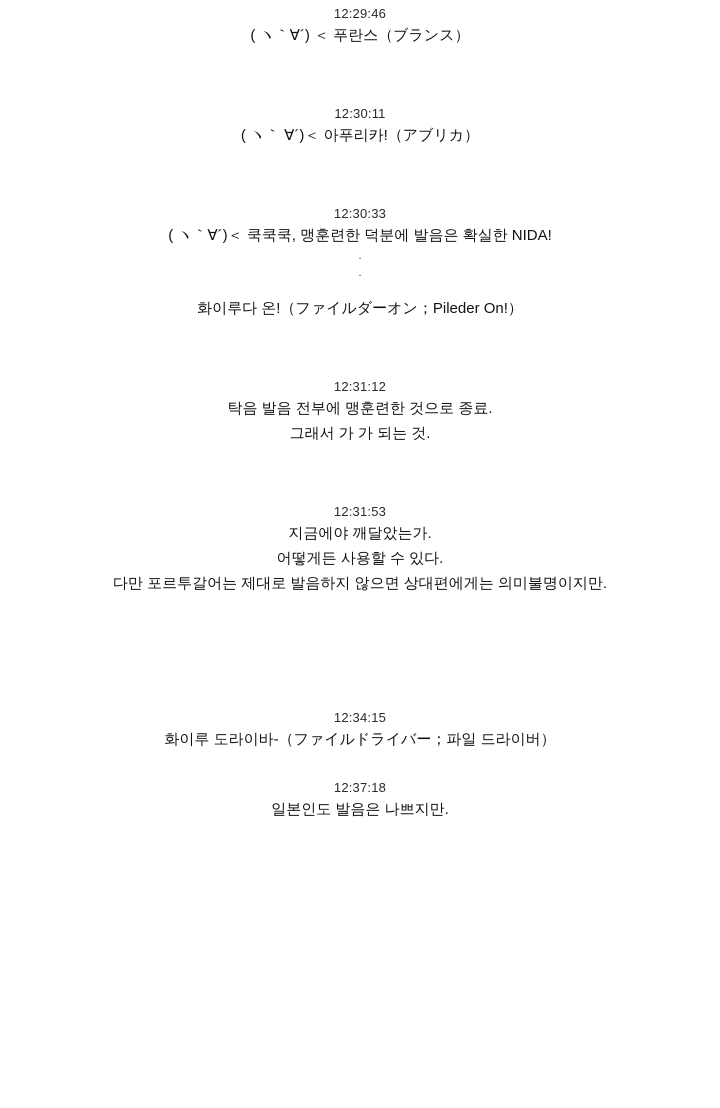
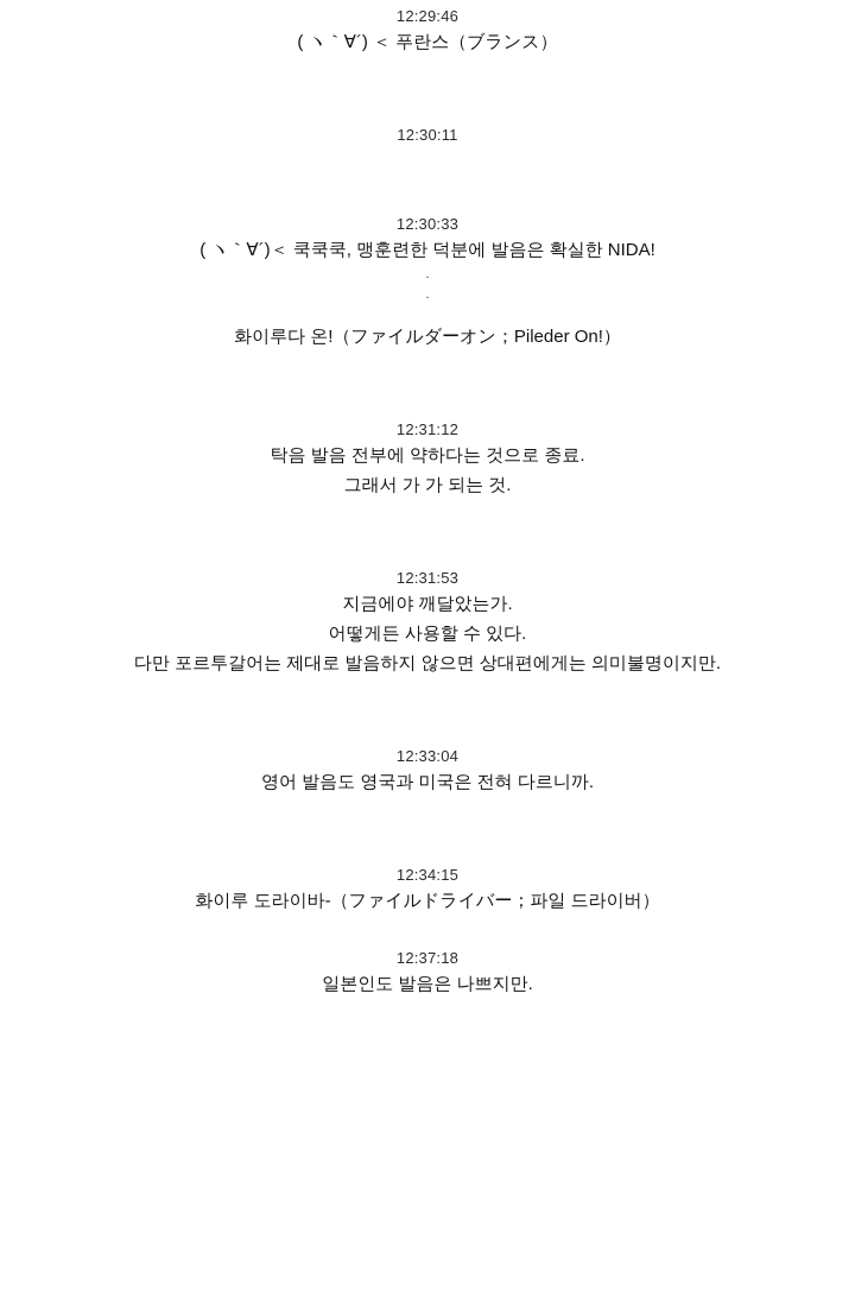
  12:29:46
  ( ヽ｀∀´) ＜ 푸란스（ブランス）
  12:30:11
- ( ヽ｀ ∀´)＜ 아푸리카!（アブリカ）
  12:30:33
  ( ヽ｀∀´)＜ 쿡쿡쿡, 맹훈련한 덕분에 발음은 확실한 NIDA!
  .
  .
  화이루다 온!（ファイルダーオン；Pileder On!）
  12:31:12
- 탁음 발음 전부에 맹훈련한 것으로 종료.
+ 탁음 발음 전부에 약하다는 것으로 종료.
  그래서 가 가 되는 것.
  12:31:53
  지금에야 깨달았는가.
  어떻게든 사용할 수 있다.
  다만 포르투갈어는 제대로 발음하지 않으면 상대편에게는 의미불명이지만.
+ 12:33:04
+ 영어 발음도 영국과 미국은 전혀 다르니까.
  12:34:15
  화이루 도라이바-（ファイルドライバー；파일 드라이버）
  12:37:18
  일본인도 발음은 나쁘지만.
